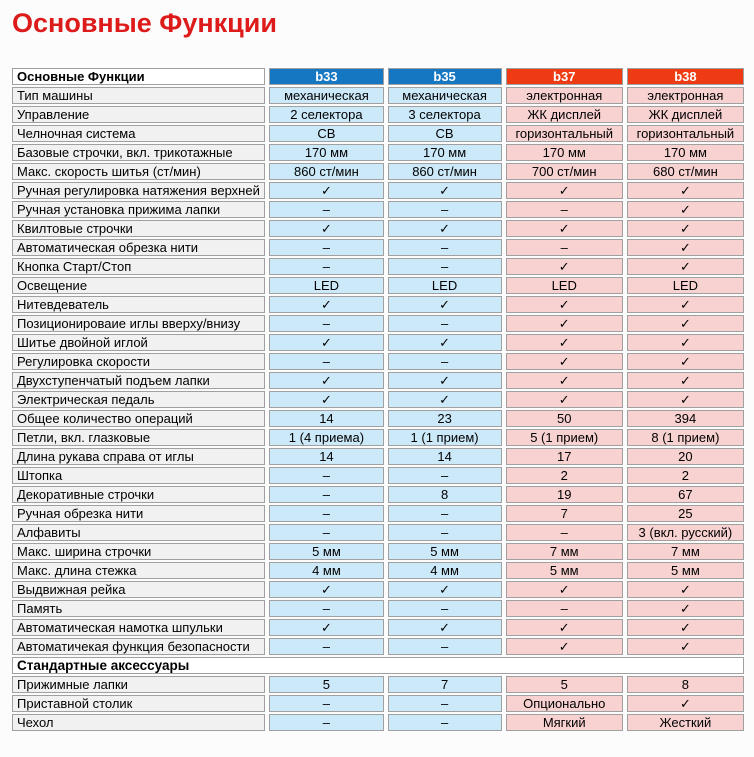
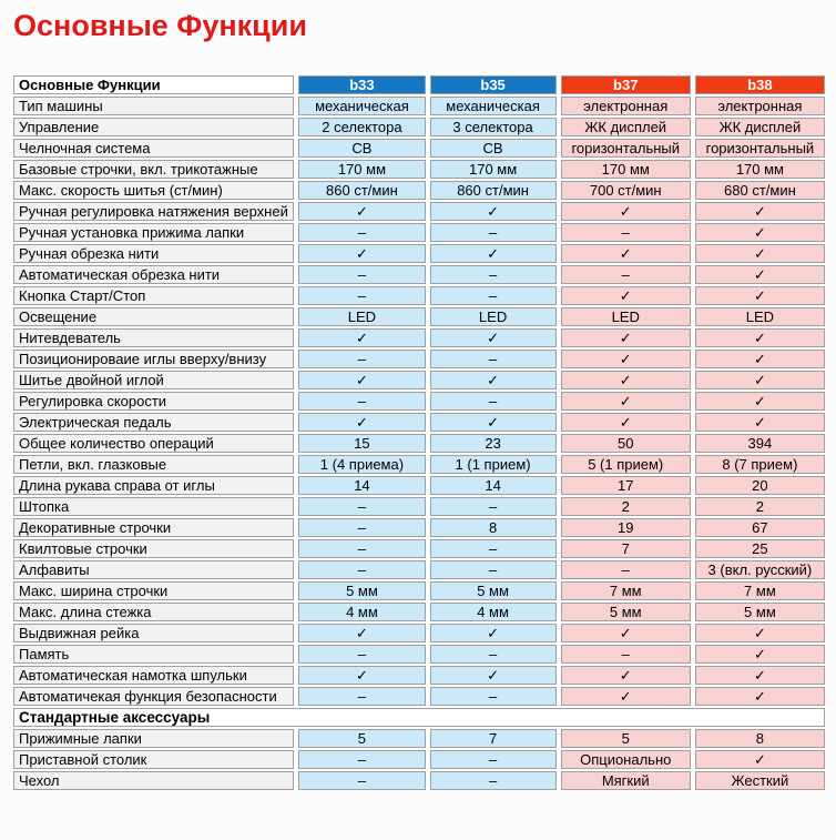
  Основные Функции
  Основные Функции	b33	b35	b37	b38
  Тип машины	механическая	механическая	электронная	электронная
  Управление	2 селектора	3 селектора	ЖК дисплей	ЖК дисплей
  Челночная система	СВ	СВ	горизонтальный	горизонтальный
  Базовые строчки, вкл. трикотажные	170 мм	170 мм	170 мм	170 мм
  Макс. скорость шитья (ст/мин)	860 ст/мин	860 ст/мин	700 ст/мин	680 ст/мин
  Ручная регулировка натяжения верхней	✓	✓	✓	✓
  Ручная установка прижима лапки	–	–	–	✓
- Квилтовые строчки	✓	✓	✓	✓
+ Ручная обрезка нити	✓	✓	✓	✓
  Автоматическая обрезка нити	–	–	–	✓
  Кнопка Старт/Стоп	–	–	✓	✓
  Освещение	LED	LED	LED	LED
  Нитевдеватель	✓	✓	✓	✓
  Позиционироваие иглы вверху/внизу	–	–	✓	✓
  Шитье двойной иглой	✓	✓	✓	✓
  Регулировка скорости	–	–	✓	✓
- Двухступенчатый подъем лапки	✓	✓	✓	✓
  Электрическая педаль	✓	✓	✓	✓
- Общее количество операций	14	23	50	394
+ Общее количество операций	15	23	50	394
- Петли, вкл. глазковые	1 (4 приема)	1 (1 прием)	5 (1 прием)	8 (1 прием)
+ Петли, вкл. глазковые	1 (4 приема)	1 (1 прием)	5 (1 прием)	8 (7 прием)
  Длина рукава справа от иглы	14	14	17	20
  Штопка	–	–	2	2
  Декоративные строчки	–	8	19	67
- Ручная обрезка нити	–	–	7	25
+ Квилтовые строчки	–	–	7	25
  Алфавиты	–	–	–	3 (вкл. русский)
  Макс. ширина строчки	5 мм	5 мм	7 мм	7 мм
  Макс. длина стежка	4 мм	4 мм	5 мм	5 мм
  Выдвижная рейка	✓	✓	✓	✓
  Память	–	–	–	✓
  Автоматическая намотка шпульки	✓	✓	✓	✓
  Автоматичекая функция безопасности	–	–	✓	✓
  Стандартные аксессуары
  Прижимные лапки	5	7	5	8
  Приставной столик	–	–	Опционально	✓
  Чехол	–	–	Мягкий	Жесткий
